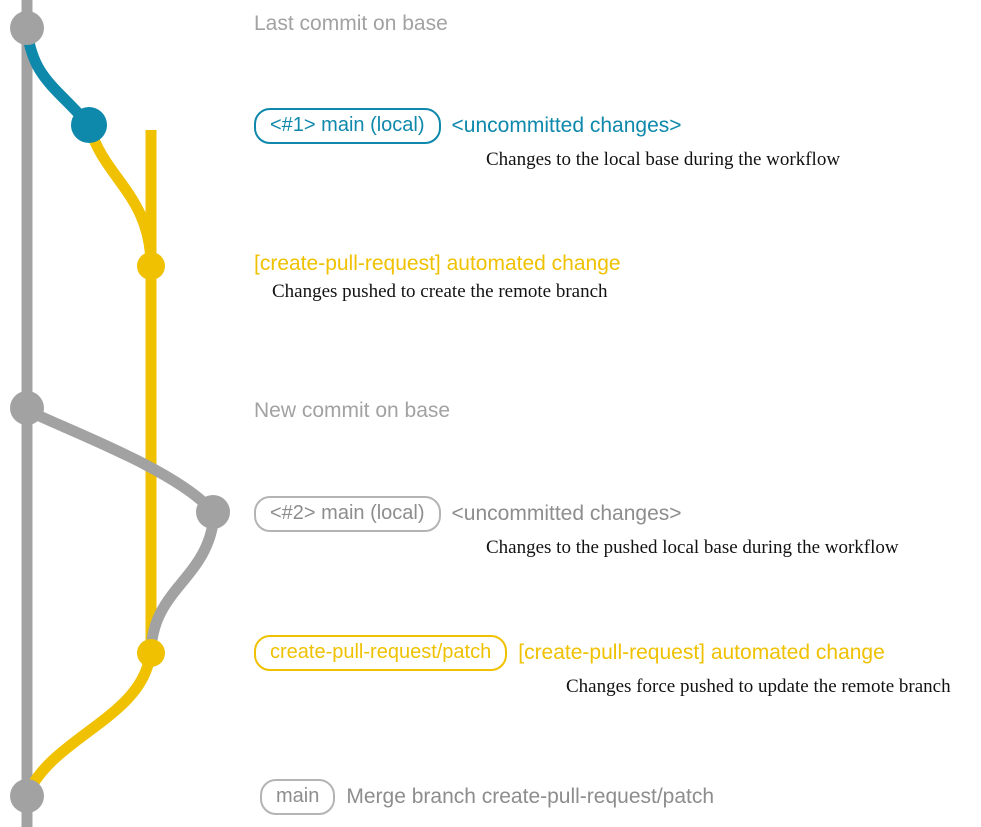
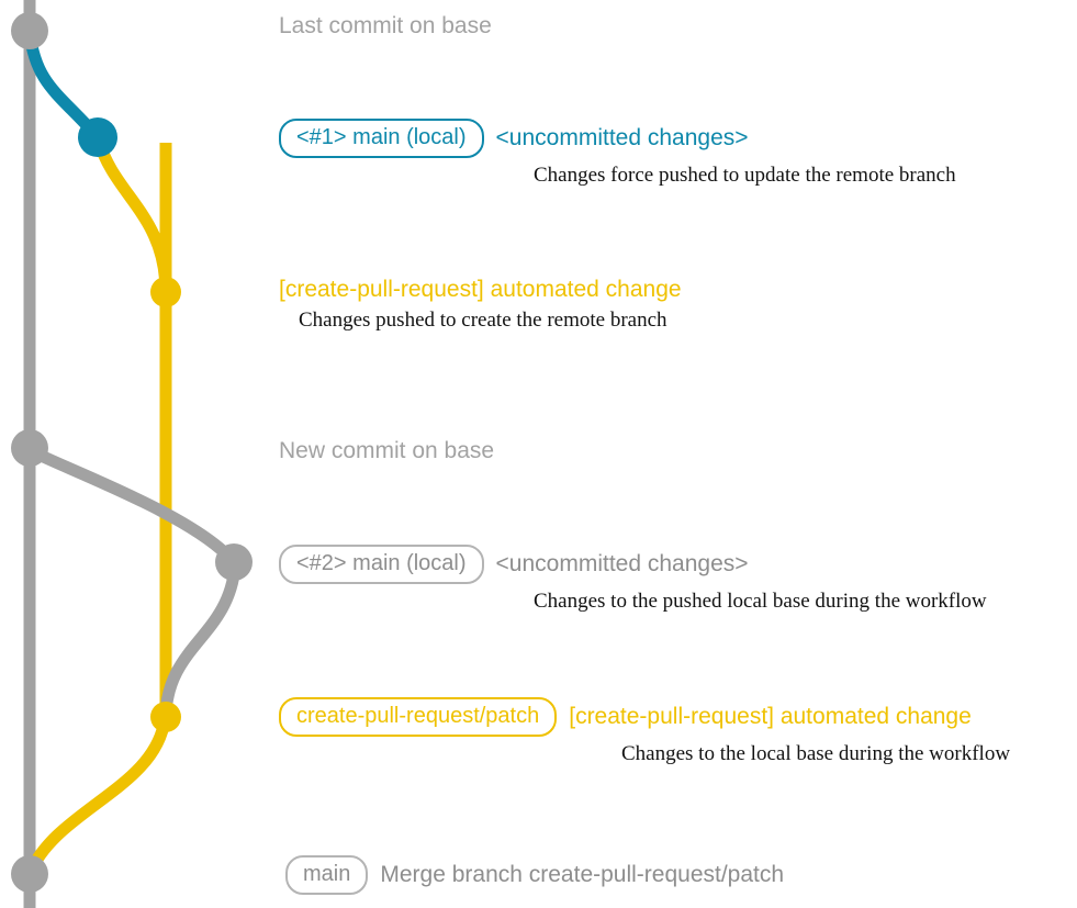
  Last commit on base
  <#1> main (local)
  <uncommitted changes>
- Changes to the local base during the workflow
+ Changes force pushed to update the remote branch
  [create-pull-request] automated change
  Changes pushed to create the remote branch
  New commit on base
  <#2> main (local)
  <uncommitted changes>
  Changes to the pushed local base during the workflow
  create-pull-request/patch
  [create-pull-request] automated change
- Changes force pushed to update the remote branch
+ Changes to the local base during the workflow
  main
  Merge branch create-pull-request/patch
